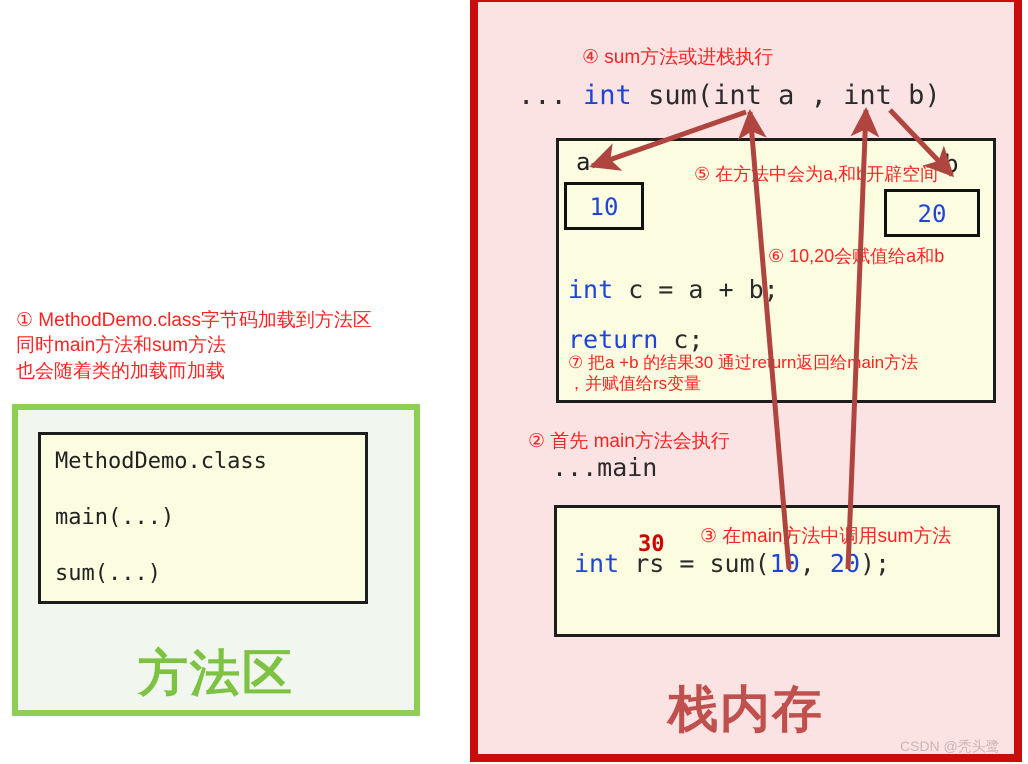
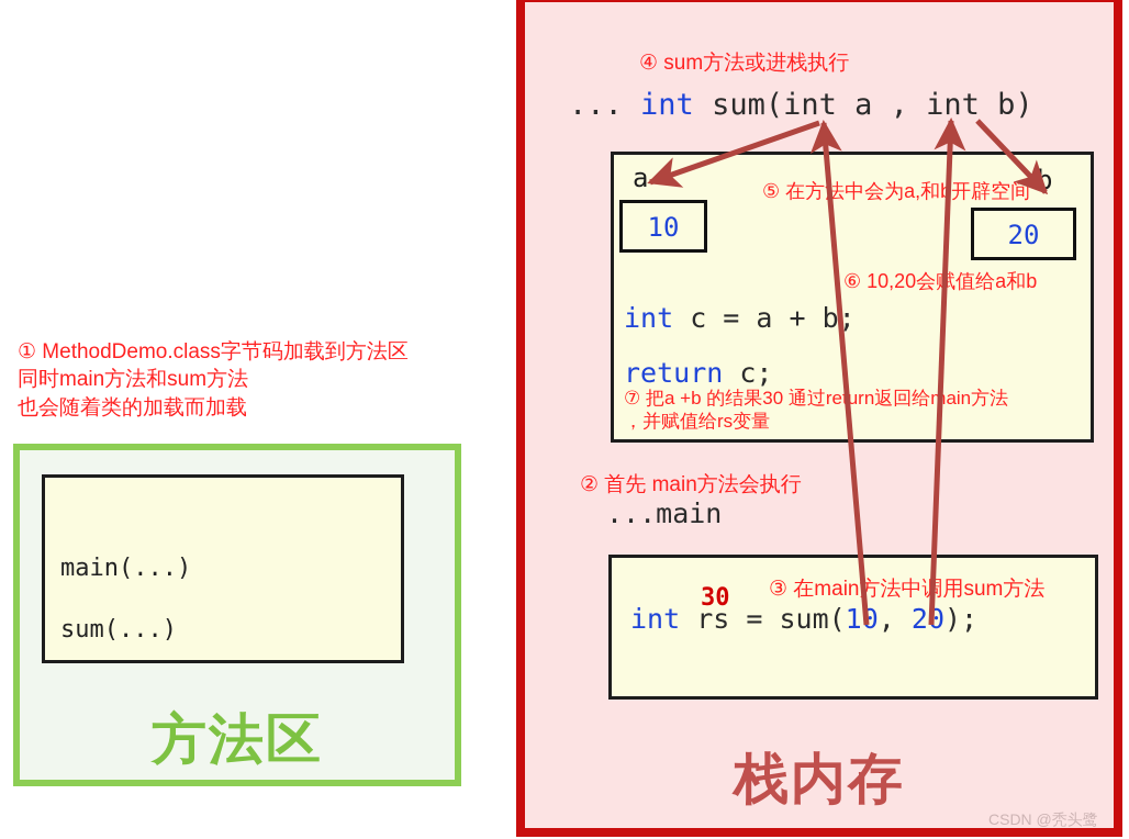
  ① MethodDemo.class字节码加载到方法区
  同时main方法和sum方法
  也会随着类的加载而加载
- MethodDemo.class
  main(...)
  sum(...)
  方法区
  ④ sum方法或进栈执行
  ... int sum(int a , int b)
  a
  10
  b
  20
  ⑤ 在方法中会为a,和开辟空间
  ⑥ 10,20会值给a和b
  int c = a + b;
  return c;
  ⑦ 把a +b 的结果30 通过reurn返回给ain方法
  ，并赋值给rs变量
  ② 首先 main方法会执行
  ...main
  30
  ③ 在main方法中用sum方法
  int rs = sum(10, 20);
  栈内存
  CSDN @秃头鹭
